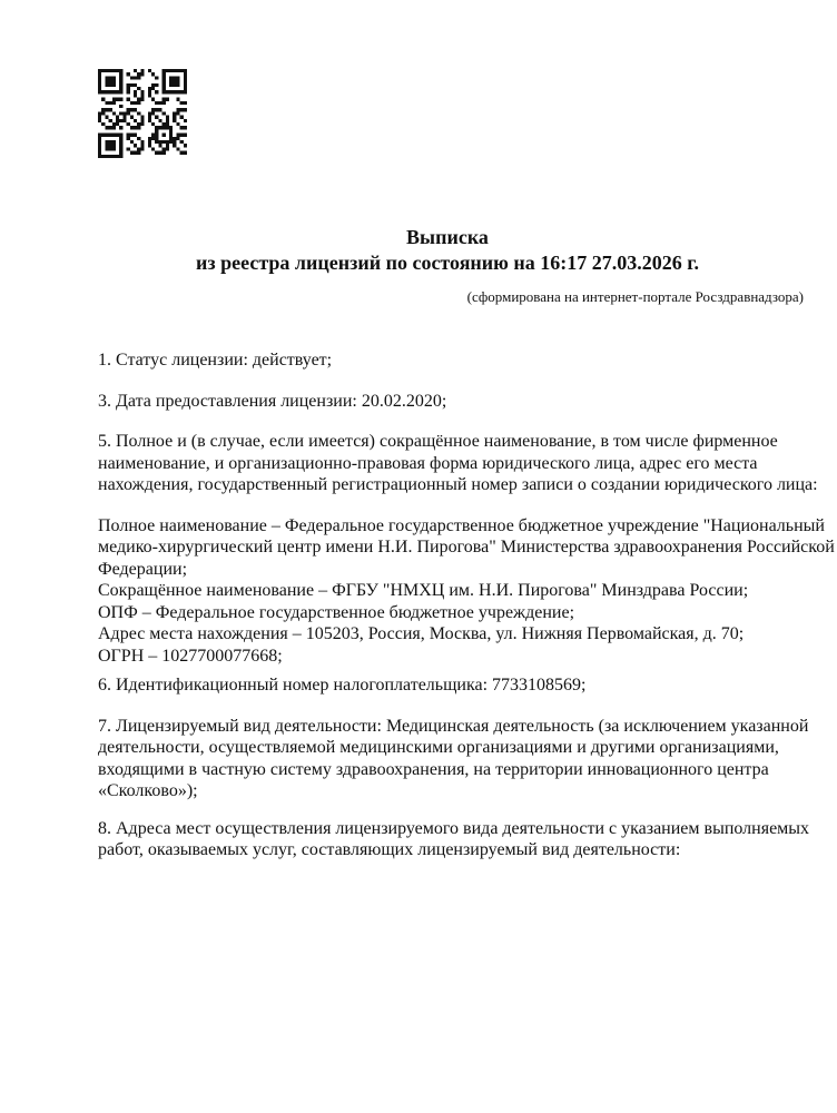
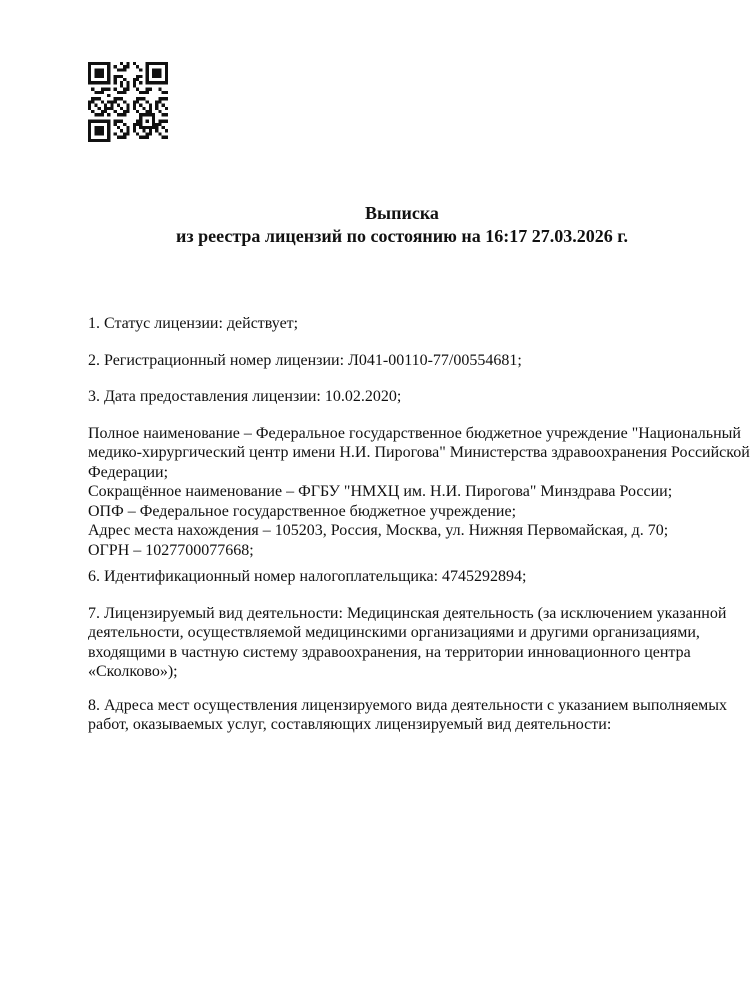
  Выписка
  из реестра лицензий по состоянию на 16:17 27.03.2026 г.
- (сформирована на интернет-портале Росздравнадзора)
  1. Статус лицензии: действует;
+ 2. Регистрационный номер лицензии: Л041-00110-77/00554681;
- 3. Дата предоставления лицензии: 20.02.2020;
+ 3. Дата предоставления лицензии: 10.02.2020;
- 5. Полное и (в случае, если имеется) сокращённое наименование, в том числе фирменное
- наименование, и организационно-правовая форма юридического лица, адрес его места
- нахождения, государственный регистрационный номер записи о создании юридического лица:
  Полное наименование – Федеральное государственное бюджетное учреждение "Национальный
  медико-хирургический центр имени Н.И. Пирогова" Министерства здравоохранения Российской
  Федерации;
  Сокращённое наименование – ФГБУ "НМХЦ им. Н.И. Пирогова" Минздрава России;
  ОПФ – Федеральное государственное бюджетное учреждение;
  Адрес места нахождения – 105203, Россия, Москва, ул. Нижняя Первомайская, д. 70;
  ОГРН – 1027700077668;
- 6. Идентификационный номер налогоплательщика: 7733108569;
+ 6. Идентификационный номер налогоплательщика: 4745292894;
  7. Лицензируемый вид деятельности: Медицинская деятельность (за исключением указанной
  деятельности, осуществляемой медицинскими организациями и другими организациями,
  входящими в частную систему здравоохранения, на территории инновационного центра
  «Сколково»);
  8. Адреса мест осуществления лицензируемого вида деятельности с указанием выполняемых
  работ, оказываемых услуг, составляющих лицензируемый вид деятельности:
